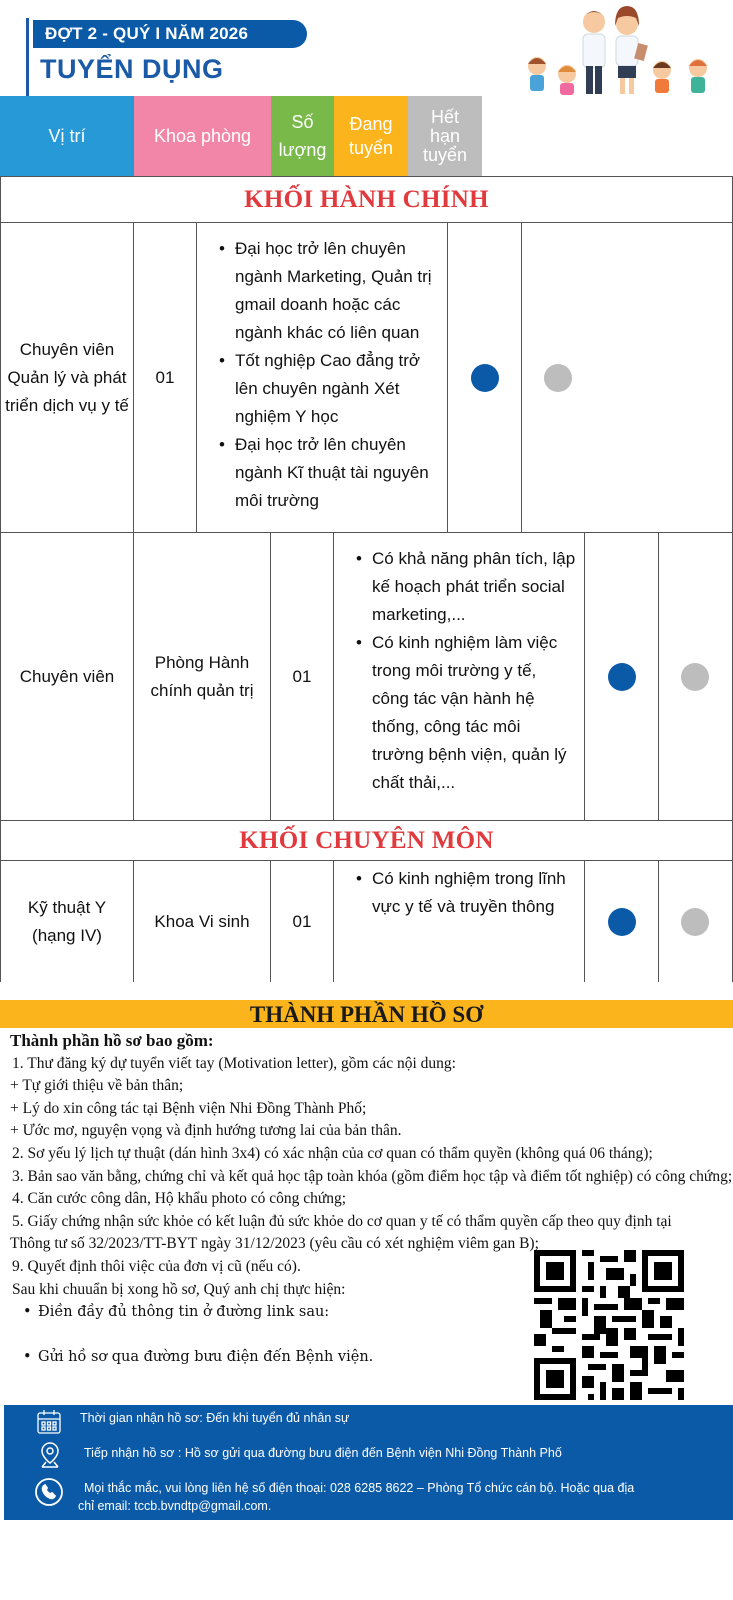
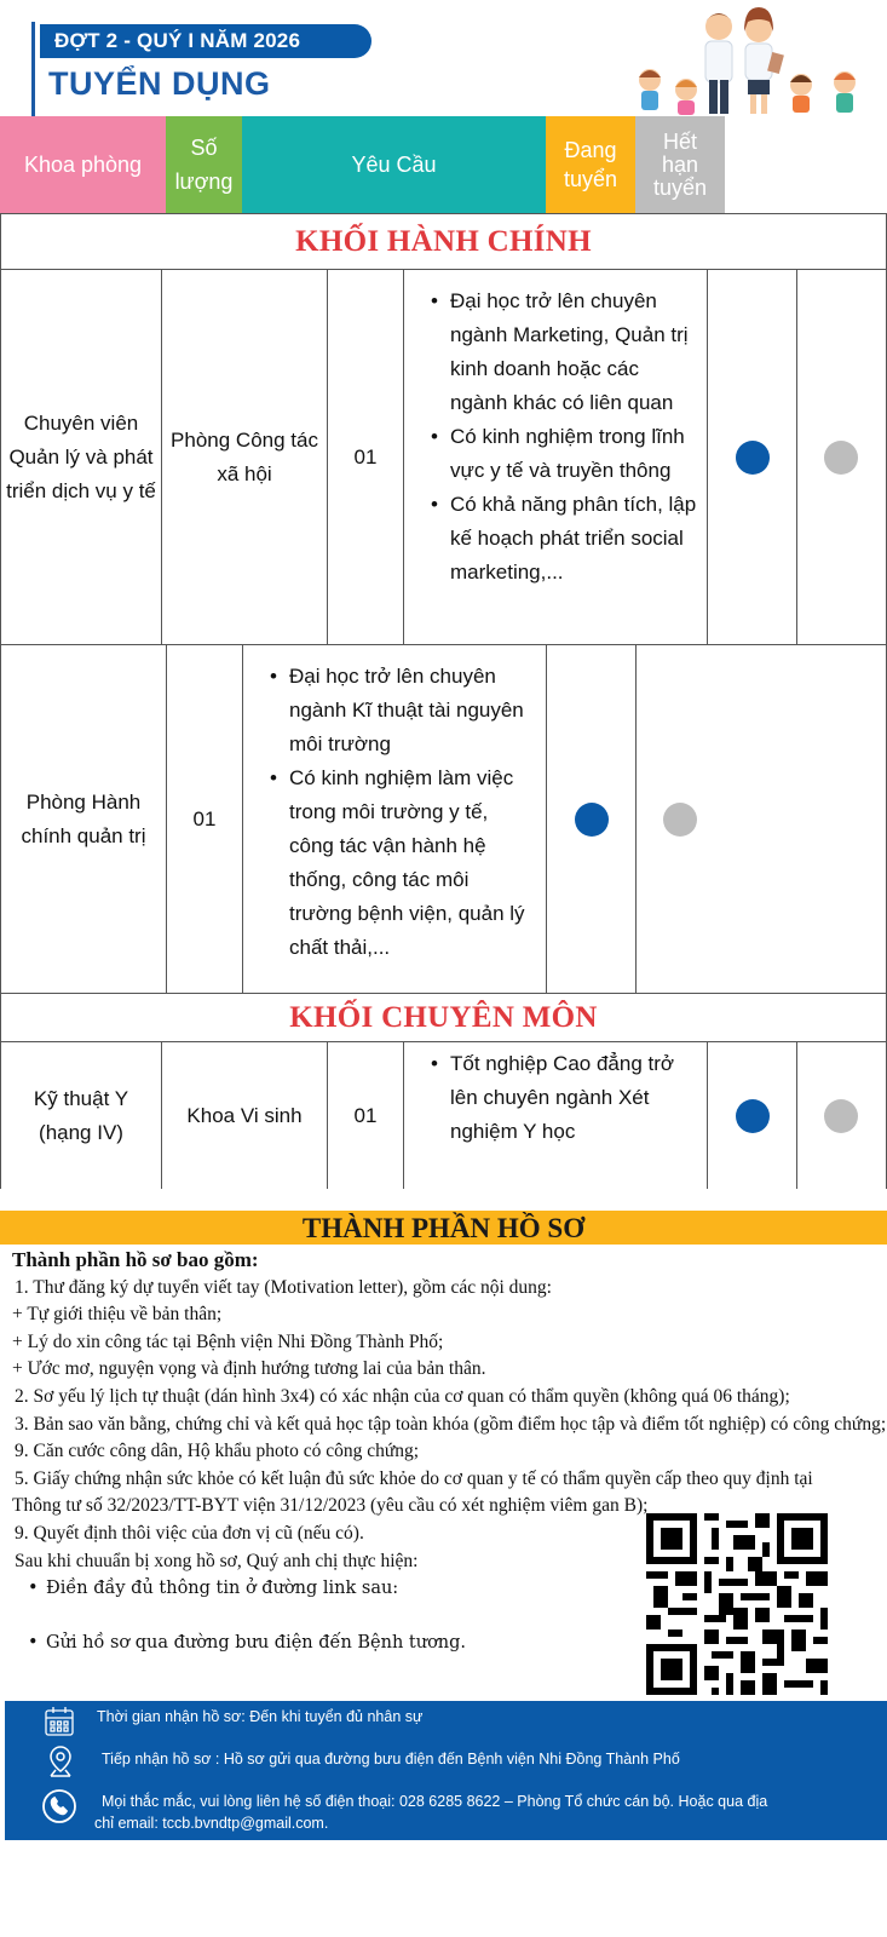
  ĐỢT 2 - QUÝ I NĂM 2026
  TUYỂN DỤNG
- Vị trí
  Khoa phòng
  Số
  lượng
+ Yêu Cầu
  Đang
  tuyển
  Hết
  hạn
  tuyển
  KHỐI HÀNH CHÍNH
  Chuyên viên Quản lý và phát triển dịch vụ y tế
+ Phòng Công tác xã hội
  01
- Đại học trở lên chuyên ngành Marketing, Quản trị gmail doanh hoặc các ngành khác có liên quan
+ Đại học trở lên chuyên ngành Marketing, Quản trị kinh doanh hoặc các ngành khác có liên quan
- Tốt nghiệp Cao đẳng trở lên chuyên ngành Xét nghiệm Y học
+ Có kinh nghiệm trong lĩnh vực y tế và truyền thông
- Đại học trở lên chuyên ngành Kĩ thuật tài nguyên môi trường
+ Có khả năng phân tích, lập kế hoạch phát triển social marketing,...
- Chuyên viên
  Phòng Hành chính quản trị
  01
- Có khả năng phân tích, lập kế hoạch phát triển social marketing,...
+ Đại học trở lên chuyên ngành Kĩ thuật tài nguyên môi trường
  Có kinh nghiệm làm việc trong môi trường y tế, công tác vận hành hệ thống, công tác môi trường bệnh viện, quản lý chất thải,...
  KHỐI CHUYÊN MÔN
  Kỹ thuật Y (hạng IV)
  Khoa Vi sinh
  01
- Có kinh nghiệm trong lĩnh vực y tế và truyền thông
+ Tốt nghiệp Cao đẳng trở lên chuyên ngành Xét nghiệm Y học
  THÀNH PHẦN HỒ SƠ
  Thành phần hồ sơ bao gồm:
  1. Thư đăng ký dự tuyển viết tay (Motivation letter), gồm các nội dung:
  + Tự giới thiệu về bản thân;
  + Lý do xin công tác tại Bệnh viện Nhi Đồng Thành Phố;
  + Ước mơ, nguyện vọng và định hướng tương lai của bản thân.
  2. Sơ yếu lý lịch tự thuật (dán hình 3x4) có xác nhận của cơ quan có thẩm quyền (không quá 06 tháng);
  3. Bản sao văn bằng, chứng chỉ và kết quả học tập toàn khóa (gồm điểm học tập và điểm tốt nghiệp) có công chứng;
- 4. Căn cước công dân, Hộ khẩu photo có công chứng;
+ 9. Căn cước công dân, Hộ khẩu photo có công chứng;
  5. Giấy chứng nhận sức khỏe có kết luận đủ sức khỏe do cơ quan y tế có thẩm quyền cấp theo quy định tại
- Thông tư số 32/2023/TT-BYT ngày 31/12/2023 (yêu cầu có xét nghiệm viêm gan B);
+ Thông tư số 32/2023/TT-BYT viện 31/12/2023 (yêu cầu có xét nghiệm viêm gan B);
  9. Quyết định thôi việc của đơn vị cũ (nếu có).
  Sau khi chuuẩn bị xong hồ sơ, Quý anh chị thực hiện:
  Điền đầy đủ thông tin ở đường link sau:
- Gửi hồ sơ qua đường bưu điện đến Bệnh viện.
+ Gửi hồ sơ qua đường bưu điện đến Bệnh tương.
  Thời gian nhận hồ sơ: Đến khi tuyển đủ nhân sự
  Tiếp nhận hồ sơ : Hồ sơ gửi qua đường bưu điện đến Bệnh viện Nhi Đồng Thành Phố
  Mọi thắc mắc, vui lòng liên hệ số điện thoại: 028 6285 8622 – Phòng Tổ chức cán bộ. Hoặc qua địa
  chỉ email: tccb.bvndtp@gmail.com.
